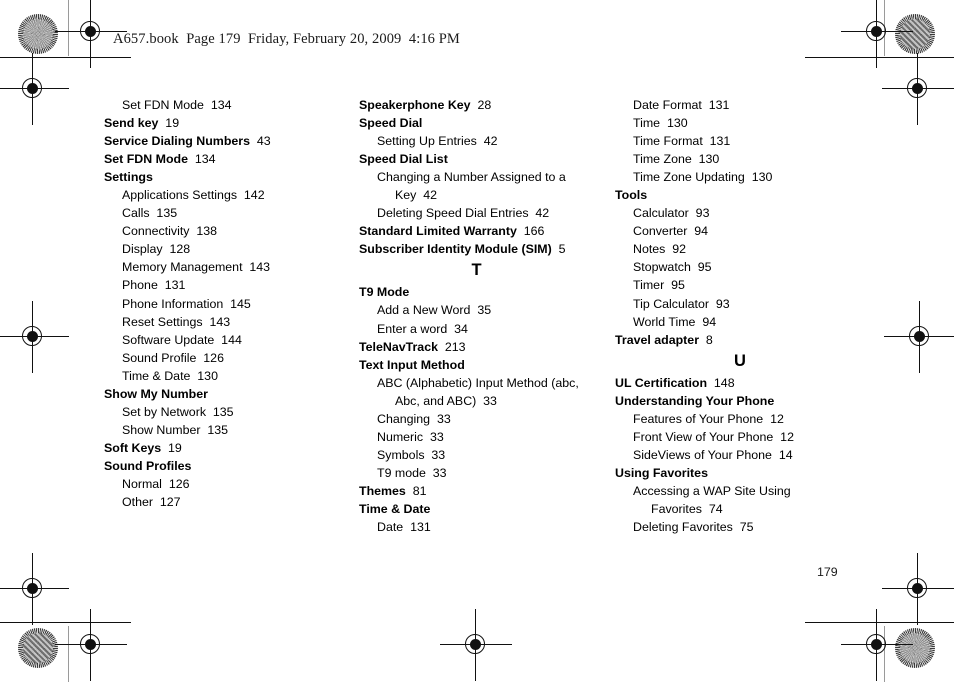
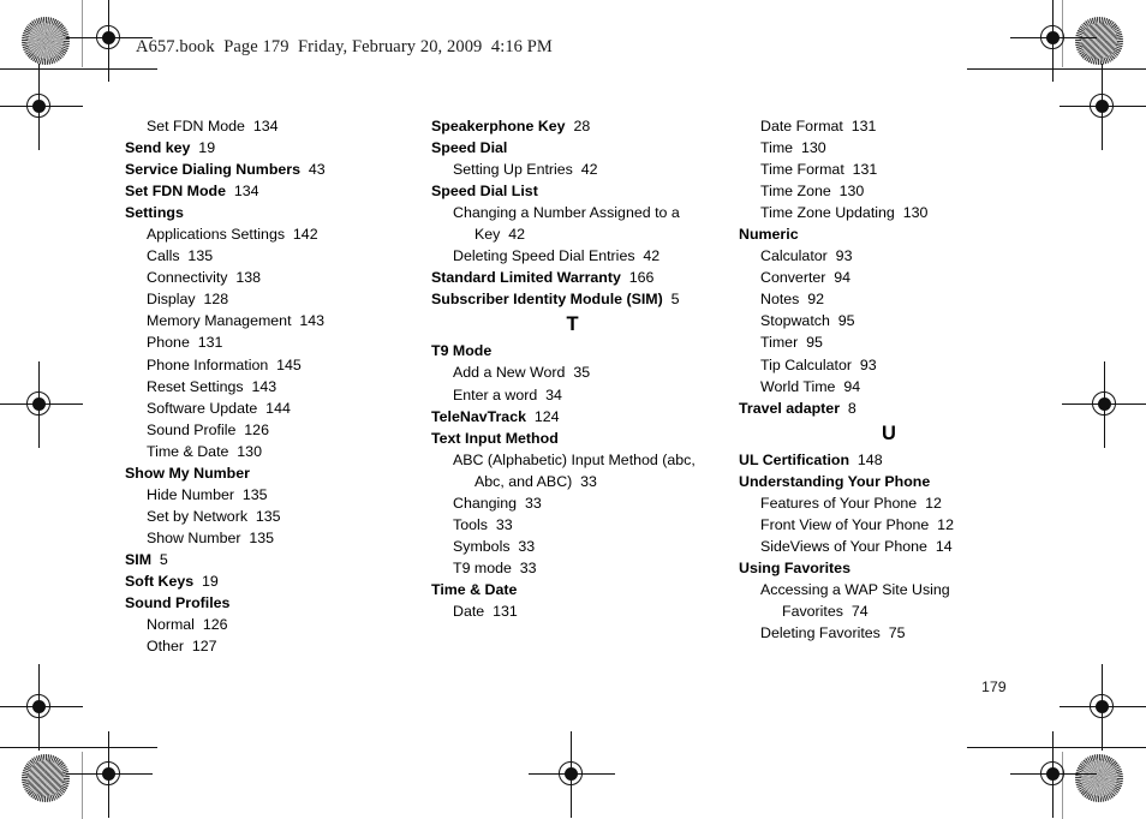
  A657.book Page 179 Friday, February 20, 2009 4:16 PM
  Set FDN Mode 134
  Send key 19
  Service Dialing Numbers 43
  Set FDN Mode 134
  Settings
  Applications Settings 142
  Calls 135
  Connectivity 138
  Display 128
  Memory Management 143
  Phone 131
  Phone Information 145
  Reset Settings 143
  Software Update 144
  Sound Profile 126
  Time & Date 130
  Show My Number
+ Hide Number 135
  Set by Network 135
  Show Number 135
+ SIM 5
  Soft Keys 19
  Sound Profiles
  Normal 126
  Other 127
  Speakerphone Key 28
  Speed Dial
  Setting Up Entries 42
  Speed Dial List
  Changing a Number Assigned to a Key 42
  Deleting Speed Dial Entries 42
  Standard Limited Warranty 166
  Subscriber Identity Module (SIM) 5
  T
  T9 Mode
  Add a New Word 35
  Enter a word 34
- TeleNavTrack 213
+ TeleNavTrack 124
  Text Input Method
  ABC (Alphabetic) Input Method (abc, Abc, and ABC) 33
  Changing 33
- Numeric 33
+ Tools 33
  Symbols 33
  T9 mode 33
- Themes 81
  Time & Date
  Date 131
  Date Format 131
  Time 130
  Time Format 131
  Time Zone 130
  Time Zone Updating 130
- Tools
+ Numeric
  Calculator 93
  Converter 94
  Notes 92
  Stopwatch 95
  Timer 95
  Tip Calculator 93
  World Time 94
  Travel adapter 8
  U
  UL Certification 148
  Understanding Your Phone
  Features of Your Phone 12
  Front View of Your Phone 12
  SideViews of Your Phone 14
  Using Favorites
  Accessing a WAP Site Using Favorites 74
  Deleting Favorites 75
  179
